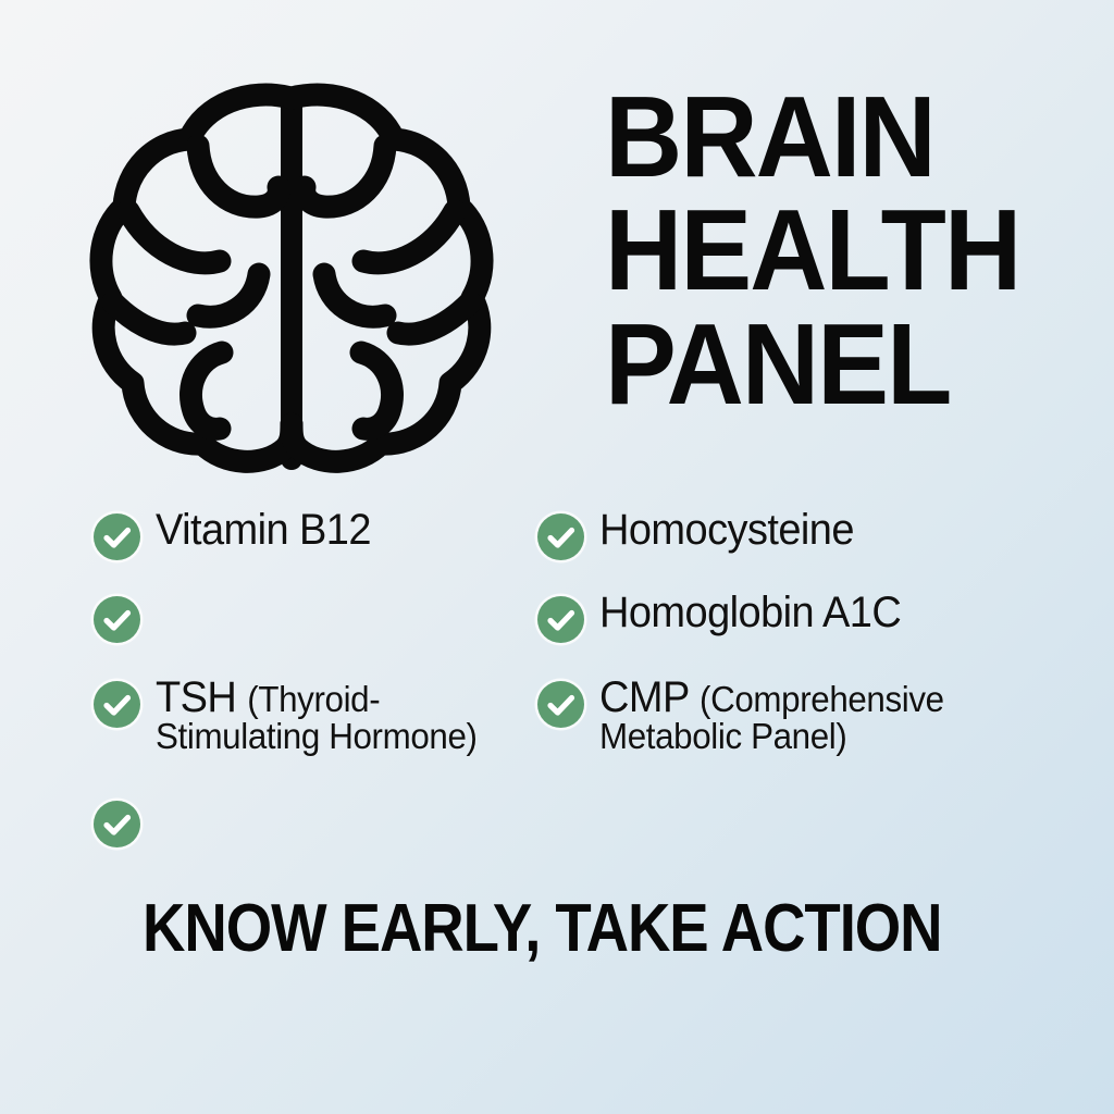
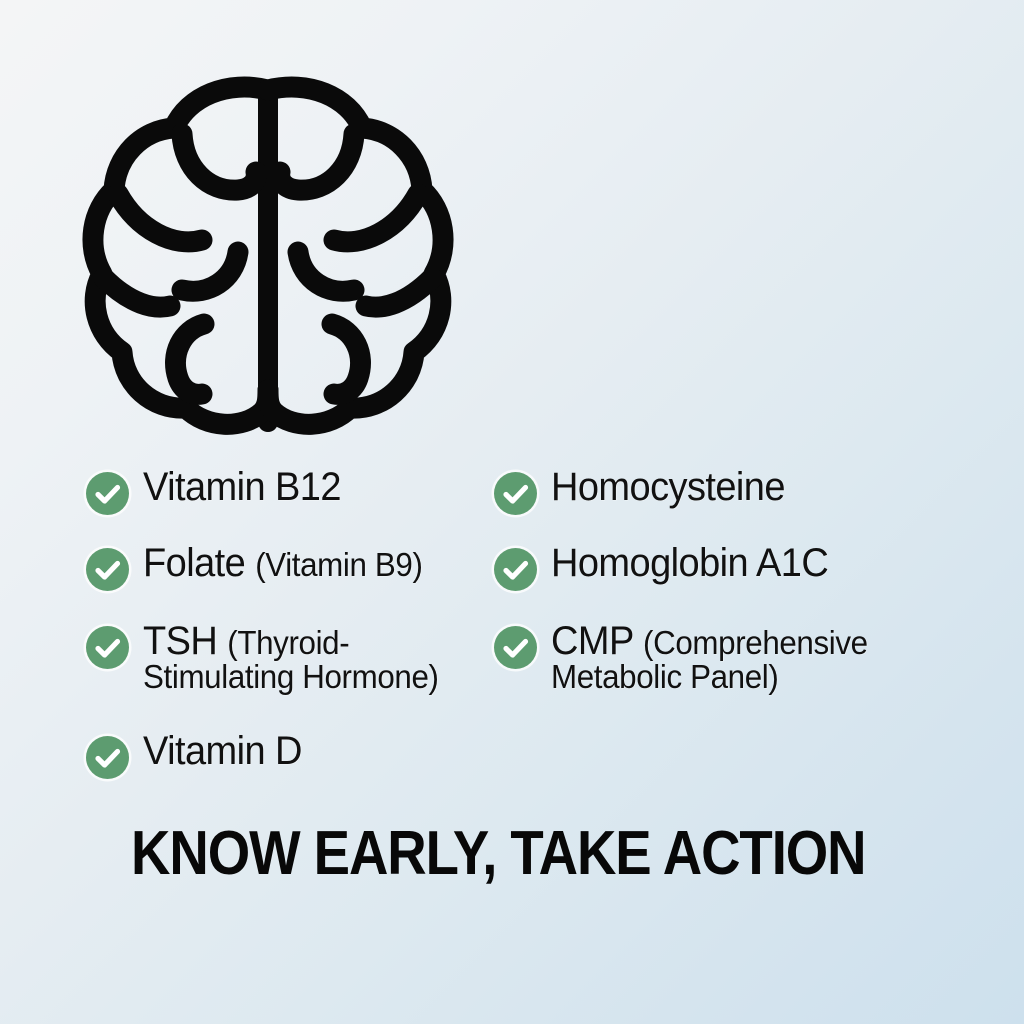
- BRAIN
- HEALTH
- PANEL
  Vitamin B12
+ Folate (Vitamin B9)
  TSH (Thyroid-
  Stimulating Hormone)
+ Vitamin D
  Homocysteine
  Homoglobin A1C
  CMP (Comprehensive
  Metabolic Panel)
  KNOW EARLY, TAKE ACTION
